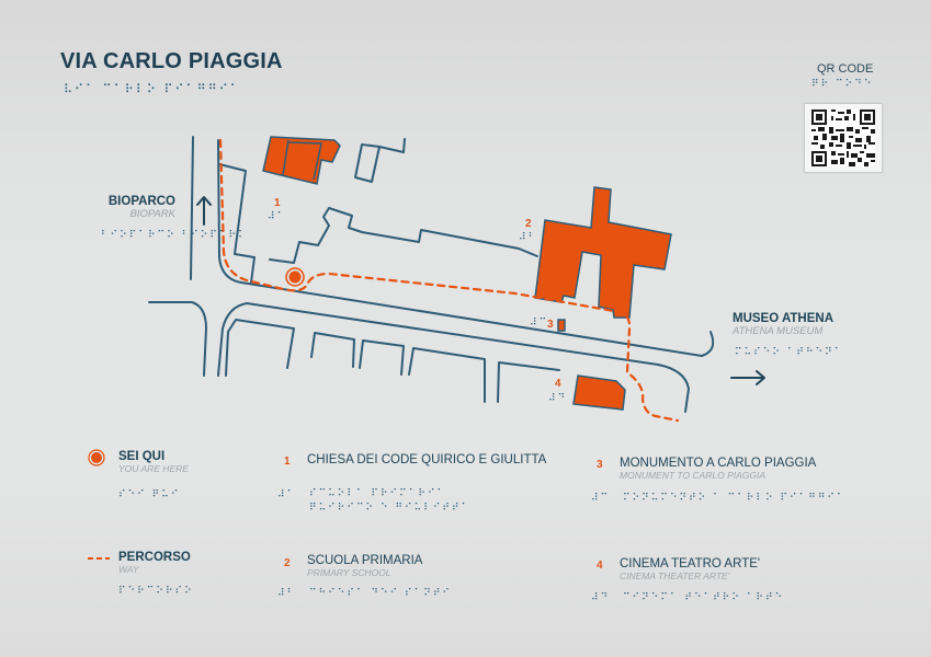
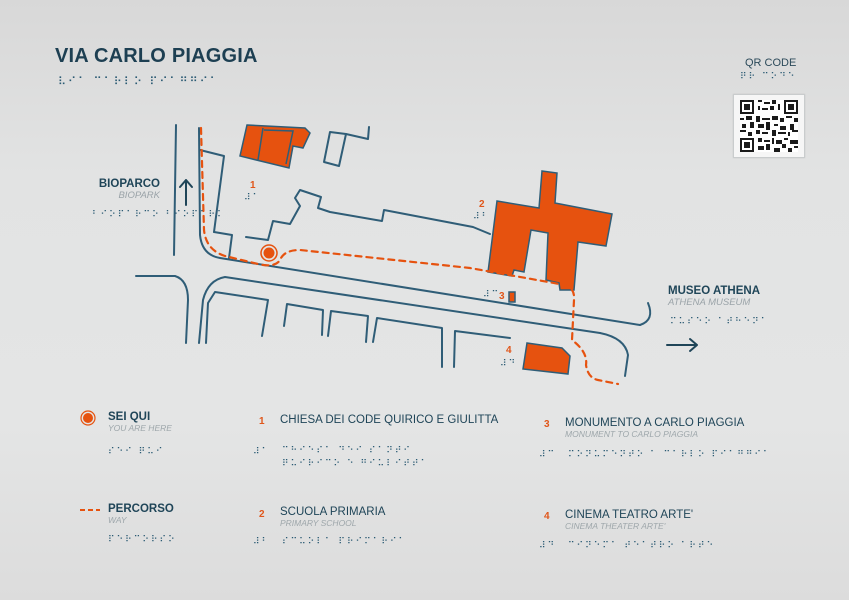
  VIA CARLO PIAGGIA
  ⠧⠊⠁ ⠉⠁⠗⠇⠕ ⠏⠊⠁⠛⠛⠊⠁
  QR CODE
  ⠟⠗ ⠉⠕⠙⠑
  1
  ⠼⠁
  2
  ⠼⠃
  3
  ⠼⠉
  4
  ⠼⠙
  BIOPARCO
  BIOPARK
  ⠃⠊⠕⠏⠁⠗⠉⠕ ⠃⠊⠕⠏⠁⠗⠅
  MUSEO ATHENA
  ATHENA MUSEUM
  ⠍⠥⠎⠑⠕ ⠁⠞⠓⠑⠝⠁
  SEI QUI
  YOU ARE HERE
  ⠎⠑⠊ ⠟⠥⠊
  PERCORSO
  WAY
  ⠏⠑⠗⠉⠕⠗⠎⠕
  1
  CHIESA DEI CODE QUIRICO E GIULITTA
  ⠼⠁
- ⠎⠉⠥⠕⠇⠁ ⠏⠗⠊⠍⠁⠗⠊⠁
+ ⠉⠓⠊⠑⠎⠁ ⠙⠑⠊ ⠎⠁⠝⠞⠊
  ⠟⠥⠊⠗⠊⠉⠕ ⠑ ⠛⠊⠥⠇⠊⠞⠞⠁
  2
  SCUOLA PRIMARIA
  PRIMARY SCHOOL
  ⠼⠃
- ⠉⠓⠊⠑⠎⠁ ⠙⠑⠊ ⠎⠁⠝⠞⠊
+ ⠎⠉⠥⠕⠇⠁ ⠏⠗⠊⠍⠁⠗⠊⠁
  3
  MONUMENTO A CARLO PIAGGIA
  MONUMENT TO CARLO PIAGGIA
  ⠼⠉
  ⠍⠕⠝⠥⠍⠑⠝⠞⠕ ⠁ ⠉⠁⠗⠇⠕ ⠏⠊⠁⠛⠛⠊⠁
  4
  CINEMA TEATRO ARTE'
  CINEMA THEATER ARTE'
  ⠼⠙
  ⠉⠊⠝⠑⠍⠁ ⠞⠑⠁⠞⠗⠕ ⠁⠗⠞⠑
